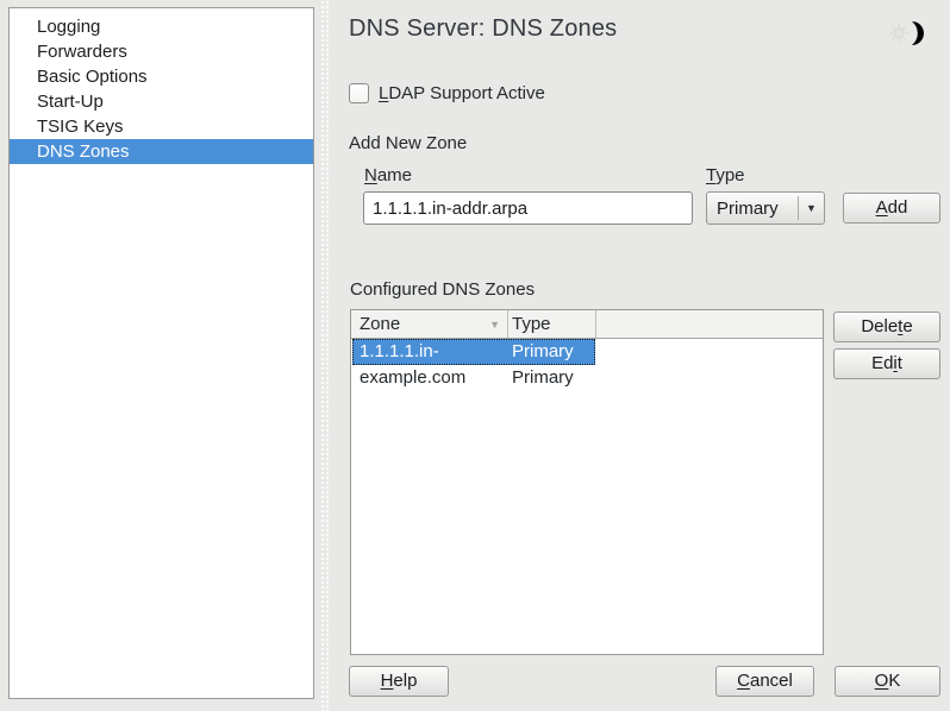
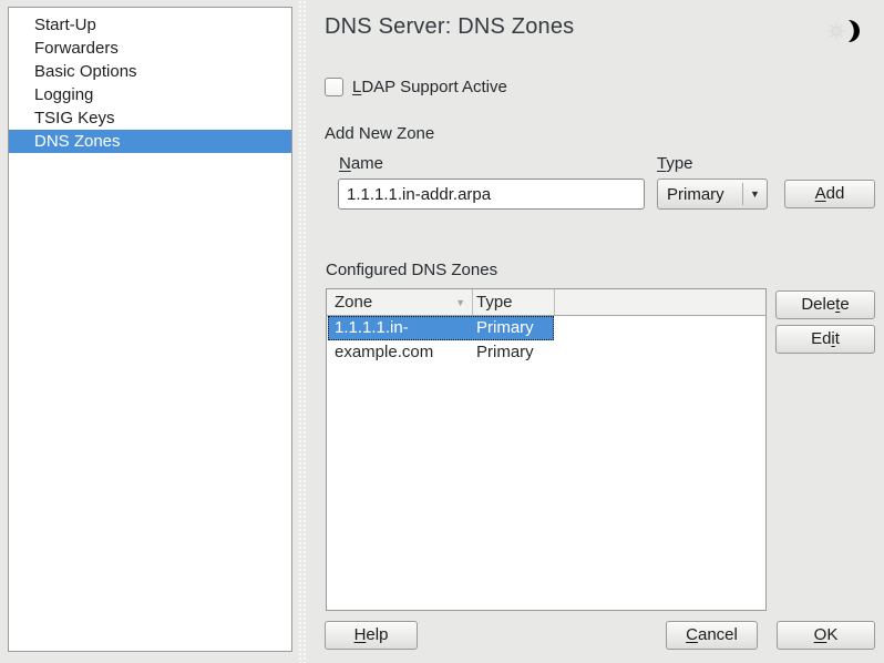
- Logging
+ Start-Up
  Forwarders
  Basic Options
- Start-Up
+ Logging
  TSIG Keys
  DNS Zones
  DNS Server: DNS Zones
  LDAP Support Active
  Add New Zone
  Name
  1.1.1.1.in-addr.arpa
  Type
  Primary
  ▼
  Add
  Configured DNS Zones
  Zone
  ▼
  Type
  1.1.1.1.in-addr.arpa
  Primary
  example.com
  Primary
  Delete
  Edit
  Help
  Cancel
  OK
